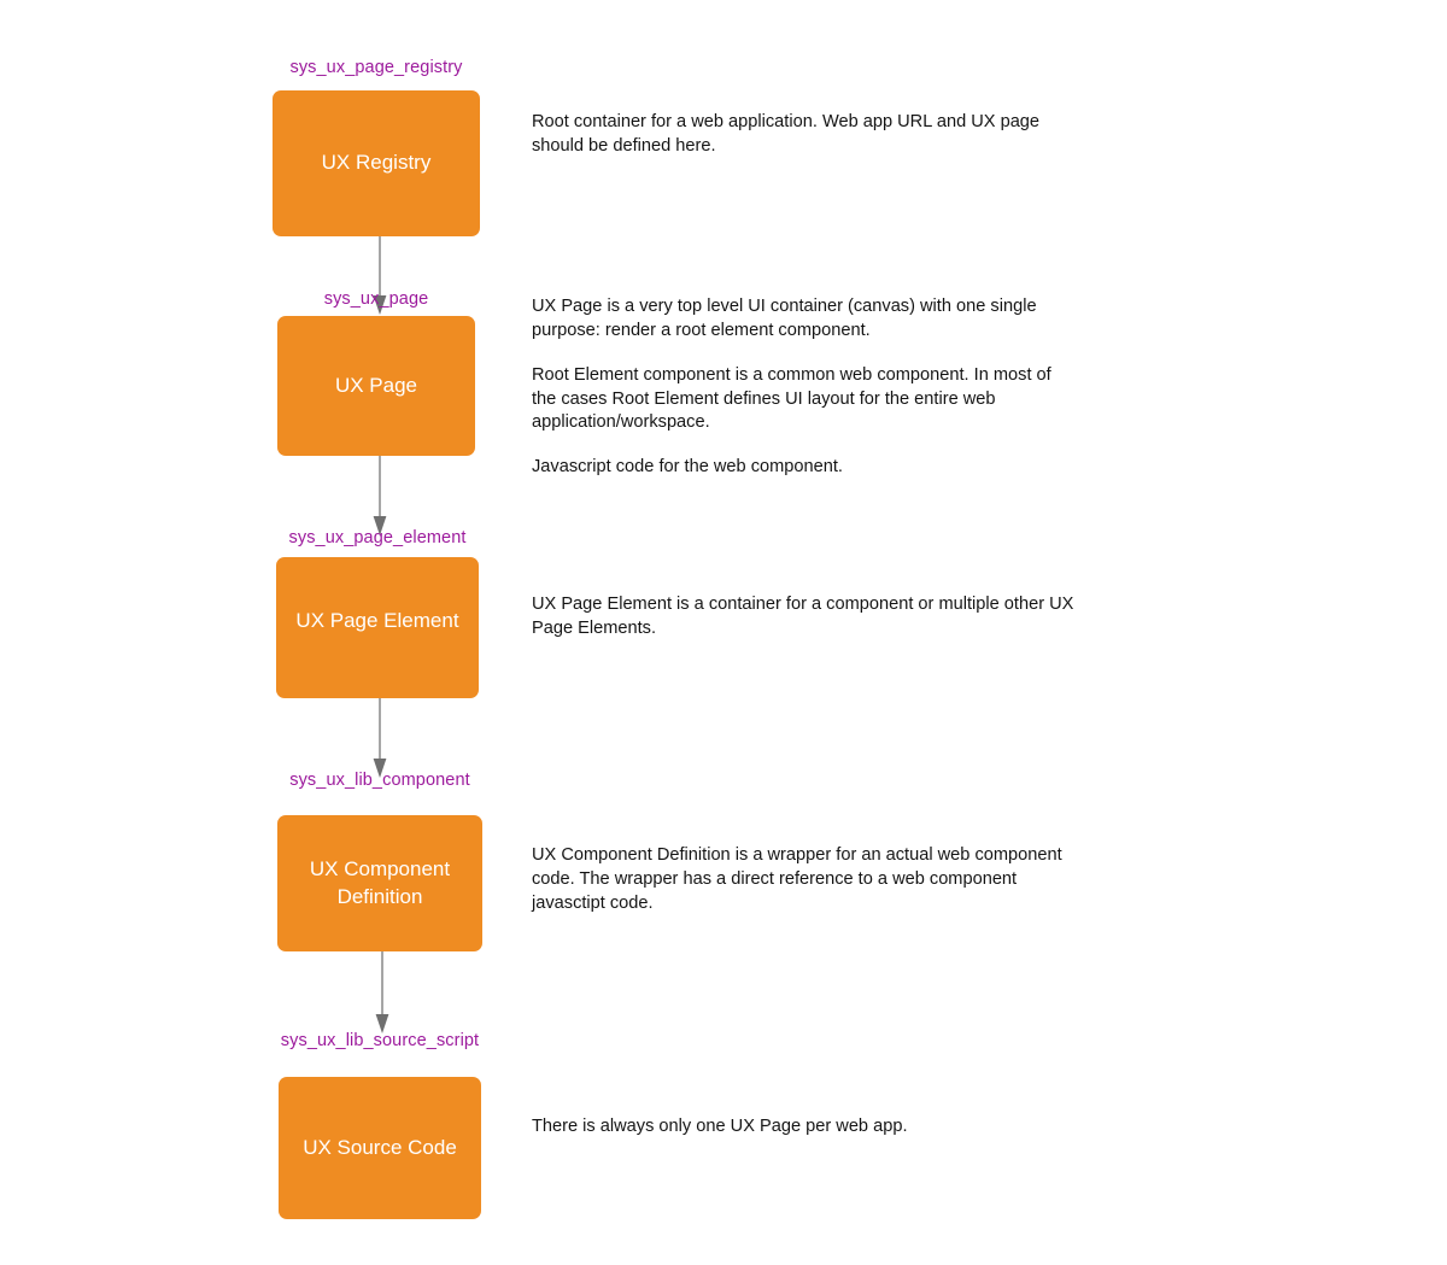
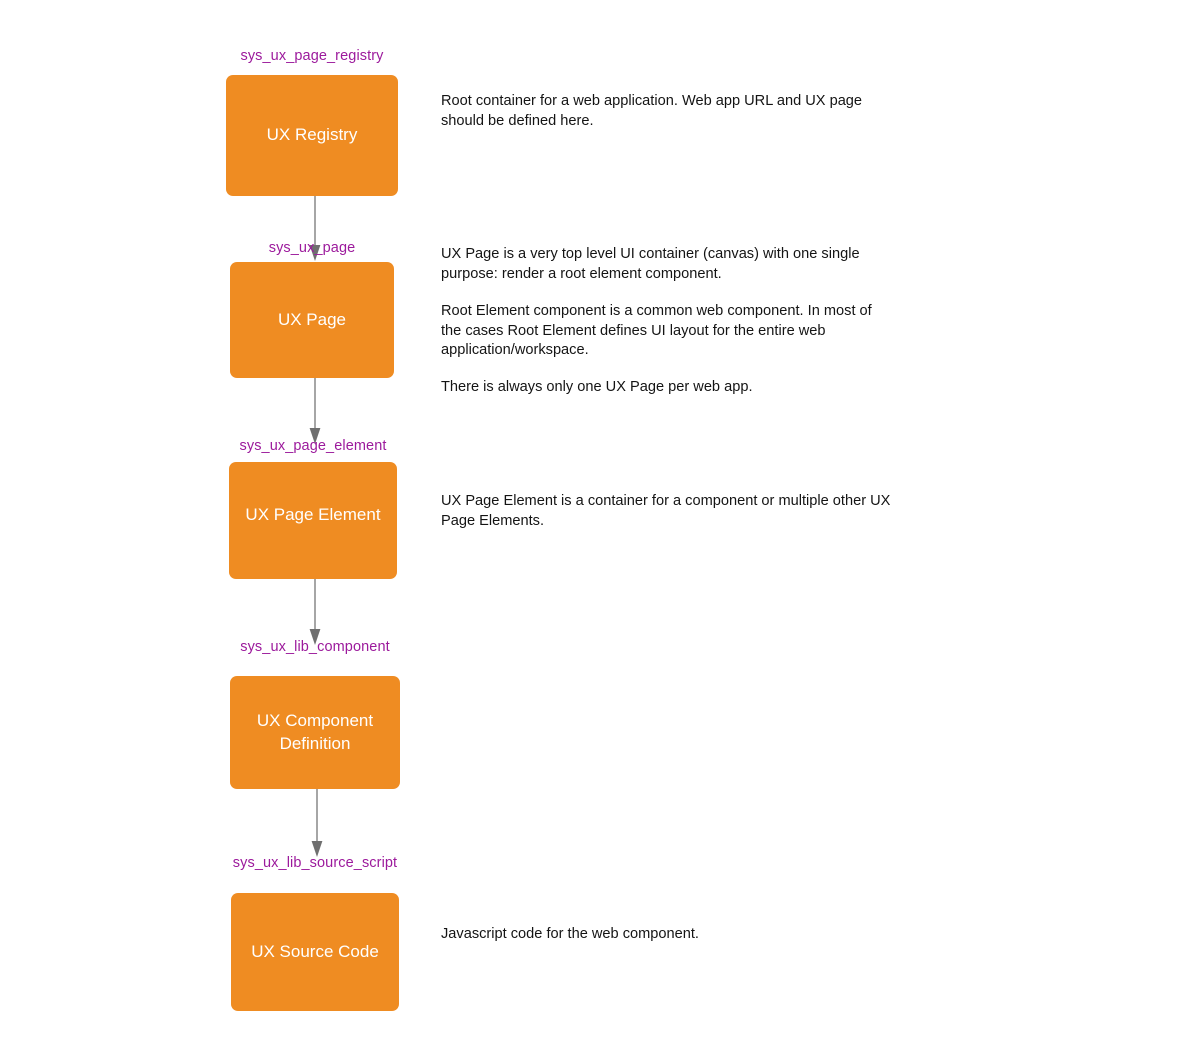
  sys_ux_page_registry
  UX Registry
  Root container for a web application. Web app URL and UX page should be defined here.
  sys_ux_page
  UX Page
  UX Page is a very top level UI container (canvas) with one single purpose: render a root element component.
  Root Element component is a common web component. In most of the cases Root Element defines UI layout for the entire web application/workspace.
- Javascript code for the web component.
+ There is always only one UX Page per web app.
  sys_ux_page_element
  UX Page Element
  UX Page Element is a container for a component or multiple other UX Page Elements.
  sys_ux_lib_component
  UX Component Definition
- UX Component Definition is a wrapper for an actual web component code. The wrapper has a direct reference to a web component javasctipt code.
  sys_ux_lib_source_script
  UX Source Code
- There is always only one UX Page per web app.
+ Javascript code for the web component.
